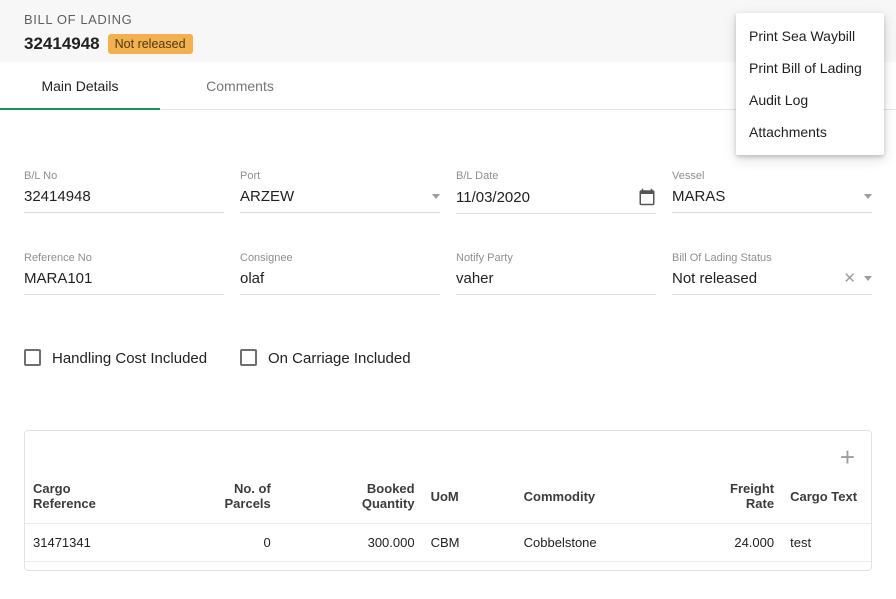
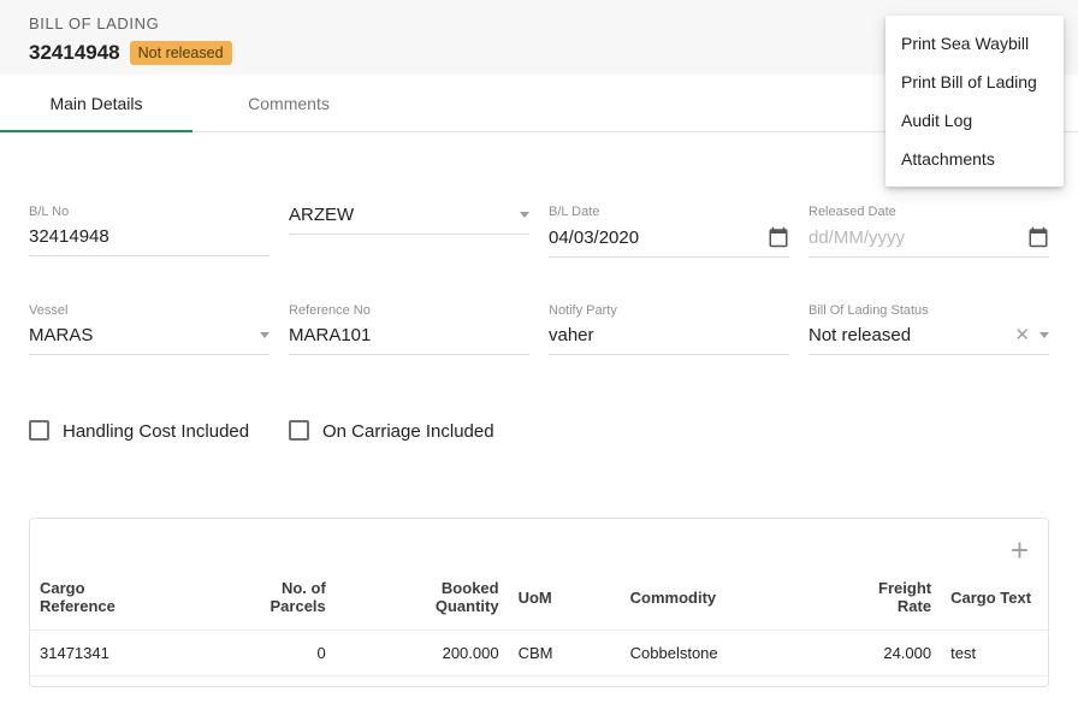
  BILL OF LADING
  32414948
  Not released
  Main Details
  Comments
  Print Sea Waybill
  Print Bill of Lading
  Audit Log
  Attachments
  B/L No
  32414948
- Port
  ARZEW
  B/L Date
- 11/03/2020
+ 04/03/2020
+ Released Date
+ dd/MM/yyyy
  Vessel
  MARAS
  Reference No
  MARA101
- Consignee
- olaf
  Notify Party
  vaher
  Bill Of Lading Status
  Not released
  ✕
  Handling Cost Included
  On Carriage Included
  +
  Cargo Reference	No. of Parcels	Booked Quantity	UoM	Commodity	Freight Rate	Cargo Text
- 31471341	0	300.000	CBM	Cobbelstone	24.000	test
+ 31471341	0	200.000	CBM	Cobbelstone	24.000	test
